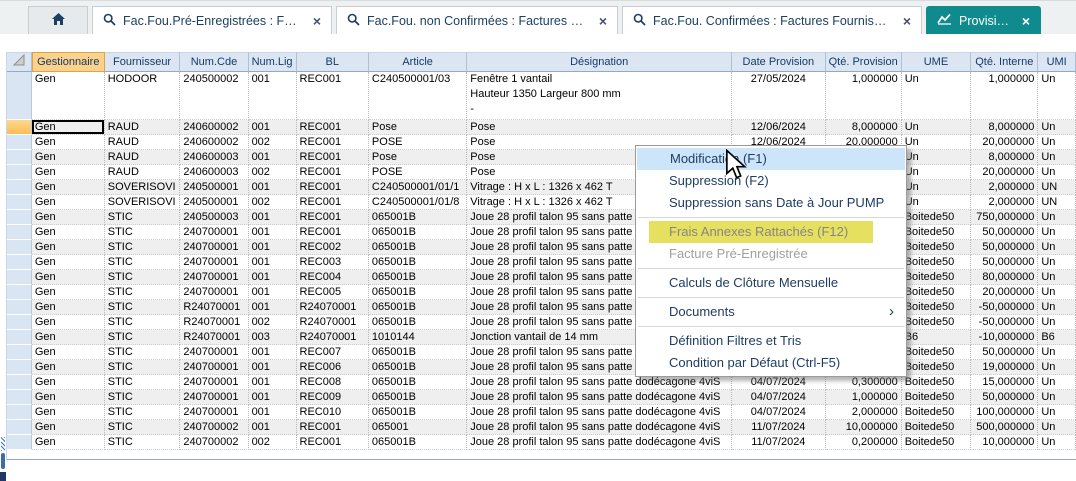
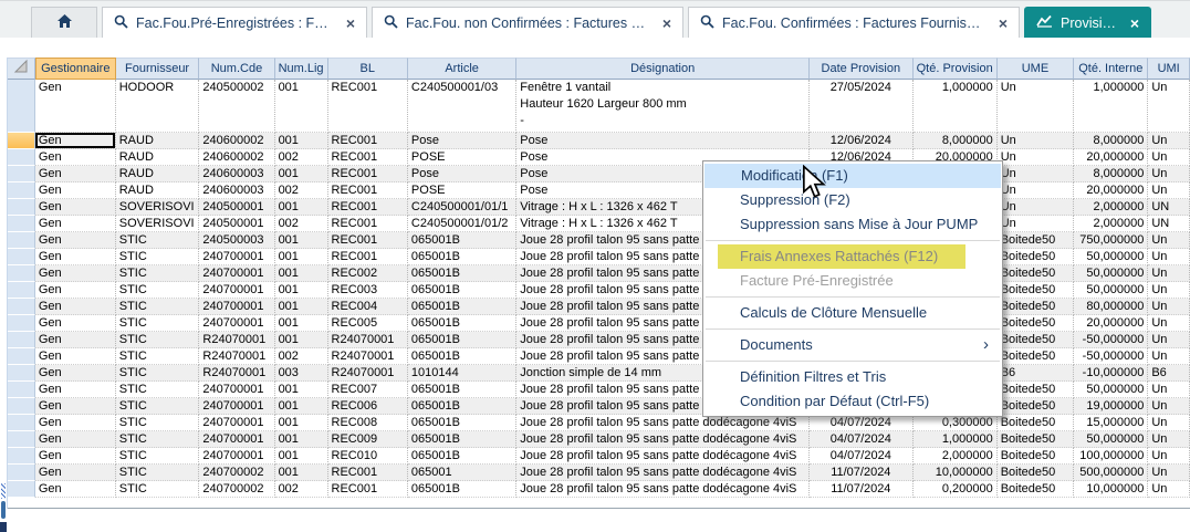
  Fac.Fou.Pré-Enregistrées : Fact
  ×
  Fac.Fou. non Confirmées : Factures Fo
  ×
  Fac.Fou. Confirmées : Factures Fournisse.
  ×
  Provision
  ×
  	Gestionnaire	Fournisseur	Num.Cde	Num.Lig	BL	Article	Désignation	Date Provision	Qté. Provision	UME	Qté. Interne	UMI
- 	Gen	HODOOR	240500002	001	REC001	C240500001/03	Fenêtre 1 vantail Hauteur 1350 Largeur 800 mm -	27/05/2024	1,000000	Un	1,000000	Un
+ 	Gen	HODOOR	240500002	001	REC001	C240500001/03	Fenêtre 1 vantail Hauteur 1620 Largeur 800 mm -	27/05/2024	1,000000	Un	1,000000	Un
  	Gen	RAUD	240600002	001	REC001	Pose	Pose	12/06/2024	8,000000	Un	8,000000	Un
  	Gen	RAUD	240600002	002	REC001	POSE	Pose	12/06/2024	20,000000	Un	20,000000	Un
  	Gen	RAUD	240600003	001	REC001	Pose	Pose			Un	8,000000	Un
  	Gen	RAUD	240600003	002	REC001	POSE	Pose			Un	20,000000	Un
  	Gen	SOVERISOVI	240500001	001	REC001	C240500001/01/1	Vitrage : H x L : 1326 x 462 T			Un	2,000000	UN
- 	Gen	SOVERISOVI	240500001	002	REC001	C240500001/01/8	Vitrage : H x L : 1326 x 462 T			Un	2,000000	UN
+ 	Gen	SOVERISOVI	240500001	002	REC001	C240500001/01/2	Vitrage : H x L : 1326 x 462 T			Un	2,000000	UN
  	Gen	STIC	240500003	001	REC001	065001B	Joue 28 profil talon 95 sans patte			Boitede50	750,000000	Un
  	Gen	STIC	240700001	001	REC001	065001B	Joue 28 profil talon 95 sans patte			Boitede50	50,000000	Un
  	Gen	STIC	240700001	001	REC002	065001B	Joue 28 profil talon 95 sans patte			Boitede50	50,000000	Un
  	Gen	STIC	240700001	001	REC003	065001B	Joue 28 profil talon 95 sans patte			Boitede50	50,000000	Un
  	Gen	STIC	240700001	001	REC004	065001B	Joue 28 profil talon 95 sans patte			Boitede50	80,000000	Un
  	Gen	STIC	240700001	001	REC005	065001B	Joue 28 profil talon 95 sans patte			Boitede50	20,000000	Un
  	Gen	STIC	R24070001	001	R24070001	065001B	Joue 28 profil talon 95 sans patte			Boitede50	-50,000000	Un
  	Gen	STIC	R24070001	002	R24070001	065001B	Joue 28 profil talon 95 sans patte			Boitede50	-50,000000	Un
- 	Gen	STIC	R24070001	003	R24070001	1010144	Jonction vantail de 14 mm			B6	-10,000000	B6
+ 	Gen	STIC	R24070001	003	R24070001	1010144	Jonction simple de 14 mm			B6	-10,000000	B6
  	Gen	STIC	240700001	001	REC007	065001B	Joue 28 profil talon 95 sans patte			Boitede50	50,000000	Un
  	Gen	STIC	240700001	001	REC006	065001B	Joue 28 profil talon 95 sans patte			Boitede50	19,000000	Un
  	Gen	STIC	240700001	001	REC008	065001B	Joue 28 profil talon 95 sans patte dodécagone 4viS	04/07/2024	0,300000	Boitede50	15,000000	Un
  	Gen	STIC	240700001	001	REC009	065001B	Joue 28 profil talon 95 sans patte dodécagone 4viS	04/07/2024	1,000000	Boitede50	50,000000	Un
  	Gen	STIC	240700001	001	REC010	065001B	Joue 28 profil talon 95 sans patte dodécagone 4viS	04/07/2024	2,000000	Boitede50	100,000000	Un
  	Gen	STIC	240700002	001	REC001	065001	Joue 28 profil talon 95 sans patte dodécagone 4viS	11/07/2024	10,000000	Boitede50	500,000000	Un
  	Gen	STIC	240700002	002	REC001	065001B	Joue 28 profil talon 95 sans patte dodécagone 4viS	11/07/2024	0,200000	Boitede50	10,000000	Un
  Modificati (F1)
  Suppression (F2)
- Suppression sans Date à Jour PUMP
+ Suppression sans Mise à Jour PUMP
  Frais Annexes Rattachés (F12)
  Facture Pré-Enregistrée
  Calculs de Clôture Mensuelle
  Documents
  ›
  Définition Filtres et Tris
  Condition par Défaut (Ctrl-F5)
